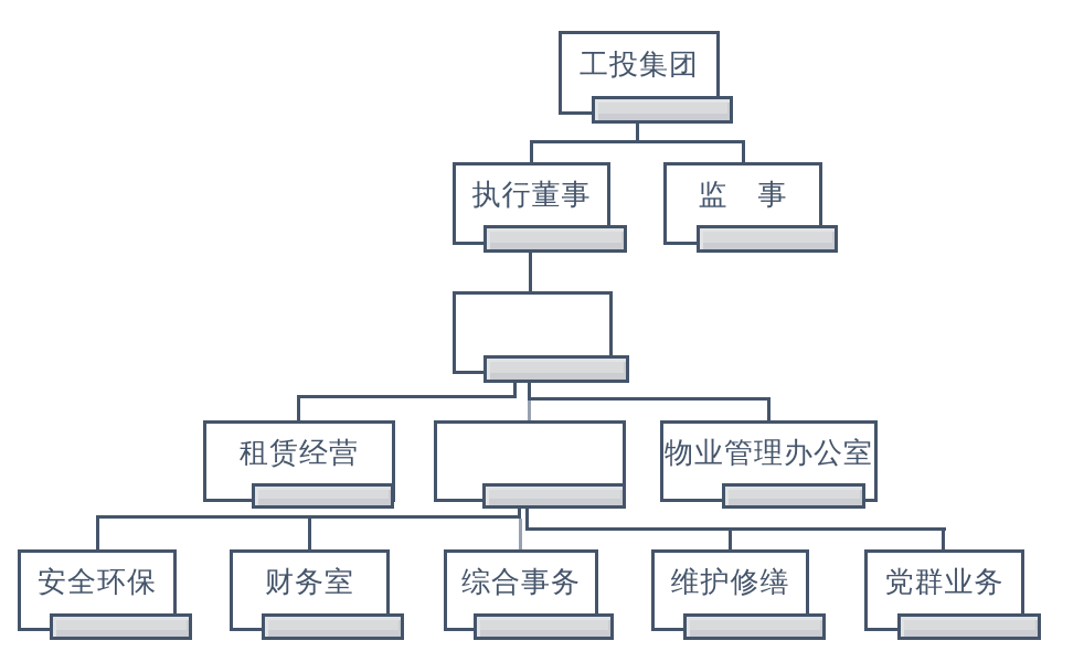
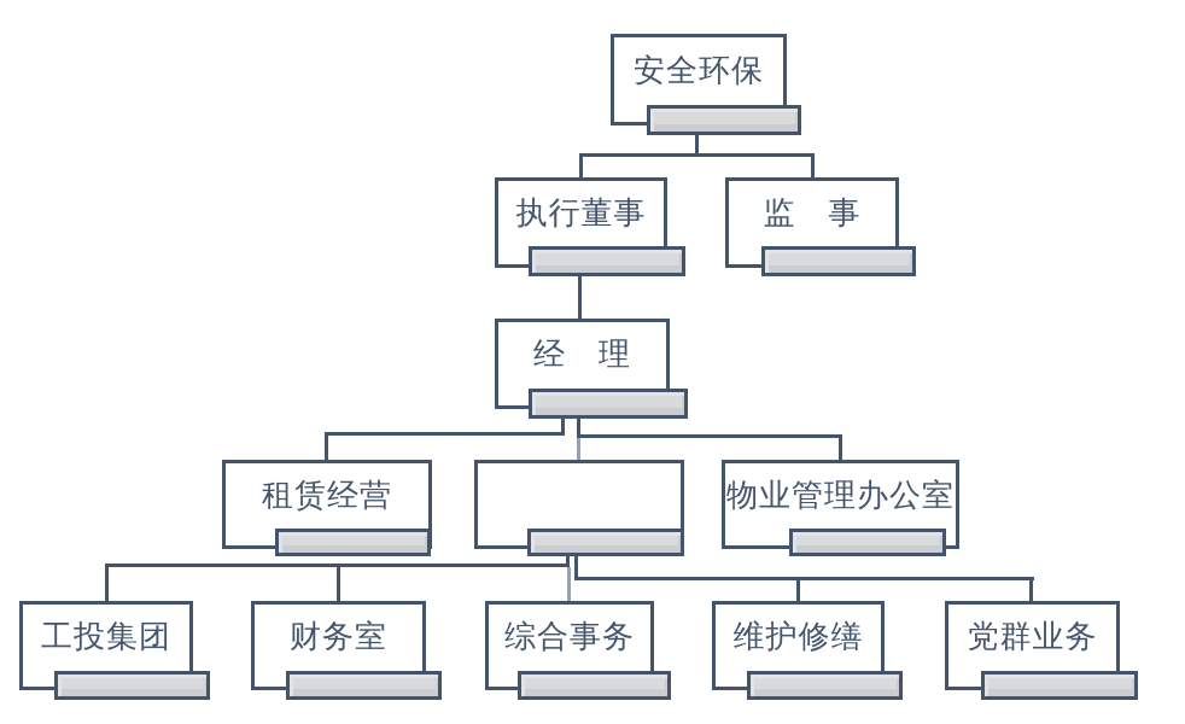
- 工投集团
+ 安全环保
  执行董事
  监 事
+ 经 理
  租赁经营
  物业管理办公室
- 安全环保
+ 工投集团
  财务室
  综合事务
  维护修缮
  党群业务
